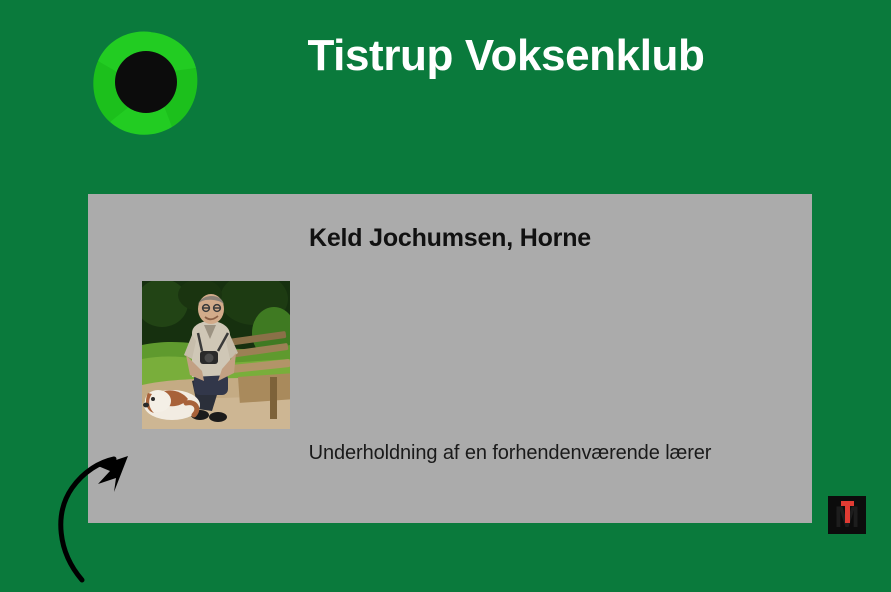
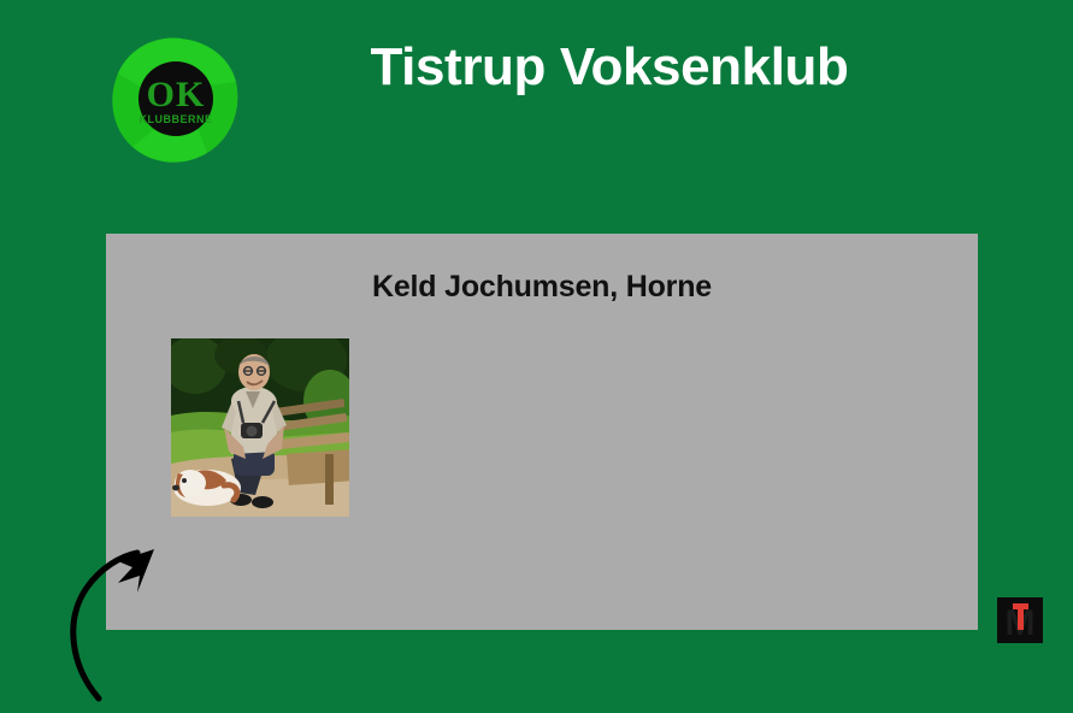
+ OK
+ KLUBBERNE
  Tistrup Voksenklub
  Keld Jochumsen, Horne
- Underholdning af en forhendenværende lærer
